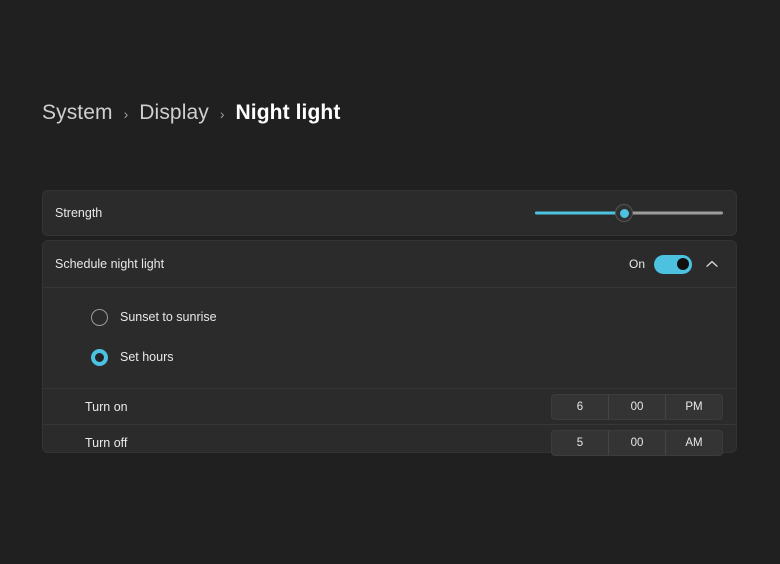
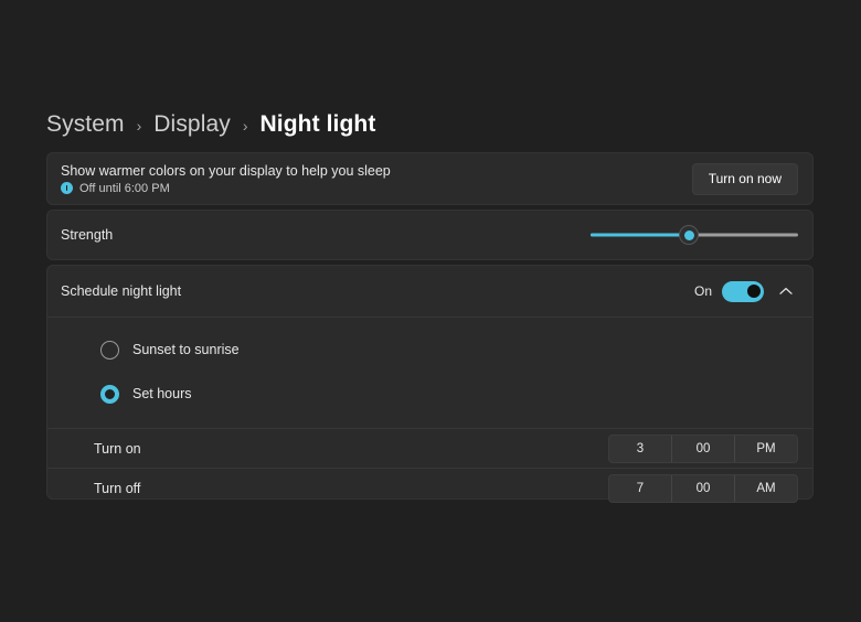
  System
  ›
  Display
  ›
  Night light
+ Show warmer colors on your display to help you sleep
+ Off until 6:00 PM
+ Turn on now
  Strength
  Schedule night light
  On
  Sunset to sunrise
  Set hours
  Turn on
- 6
+ 3
  00
  PM
  Turn off
- 5
+ 7
  00
  AM
